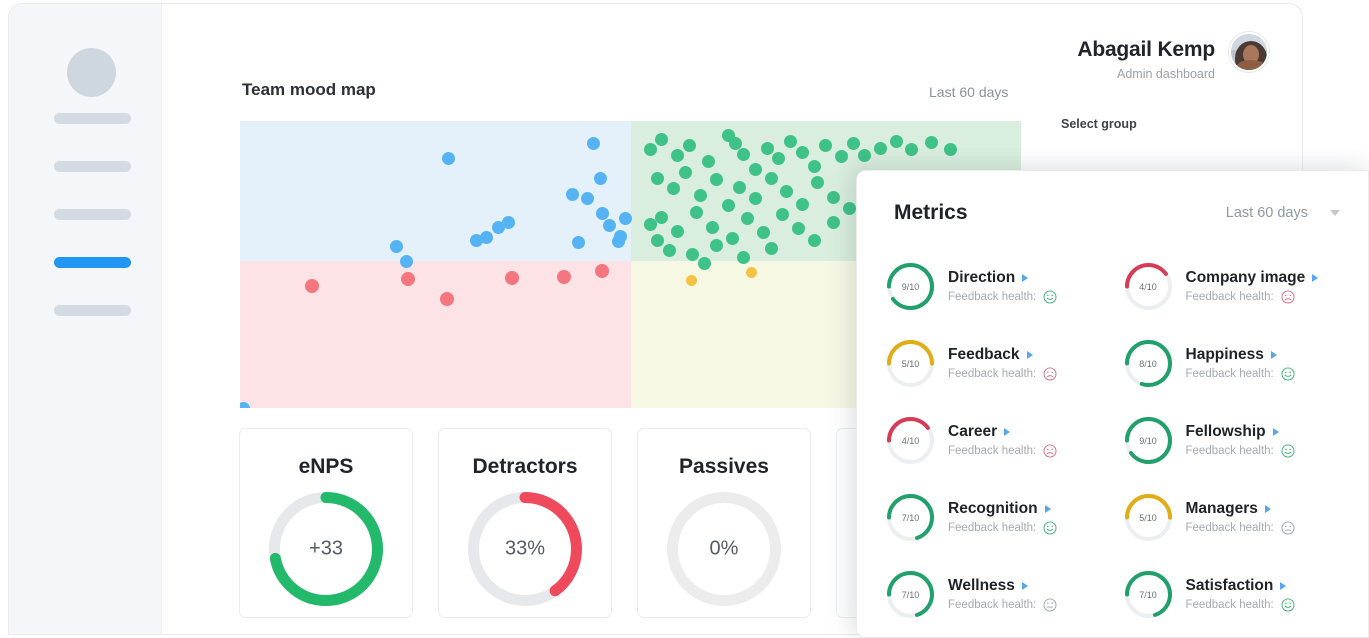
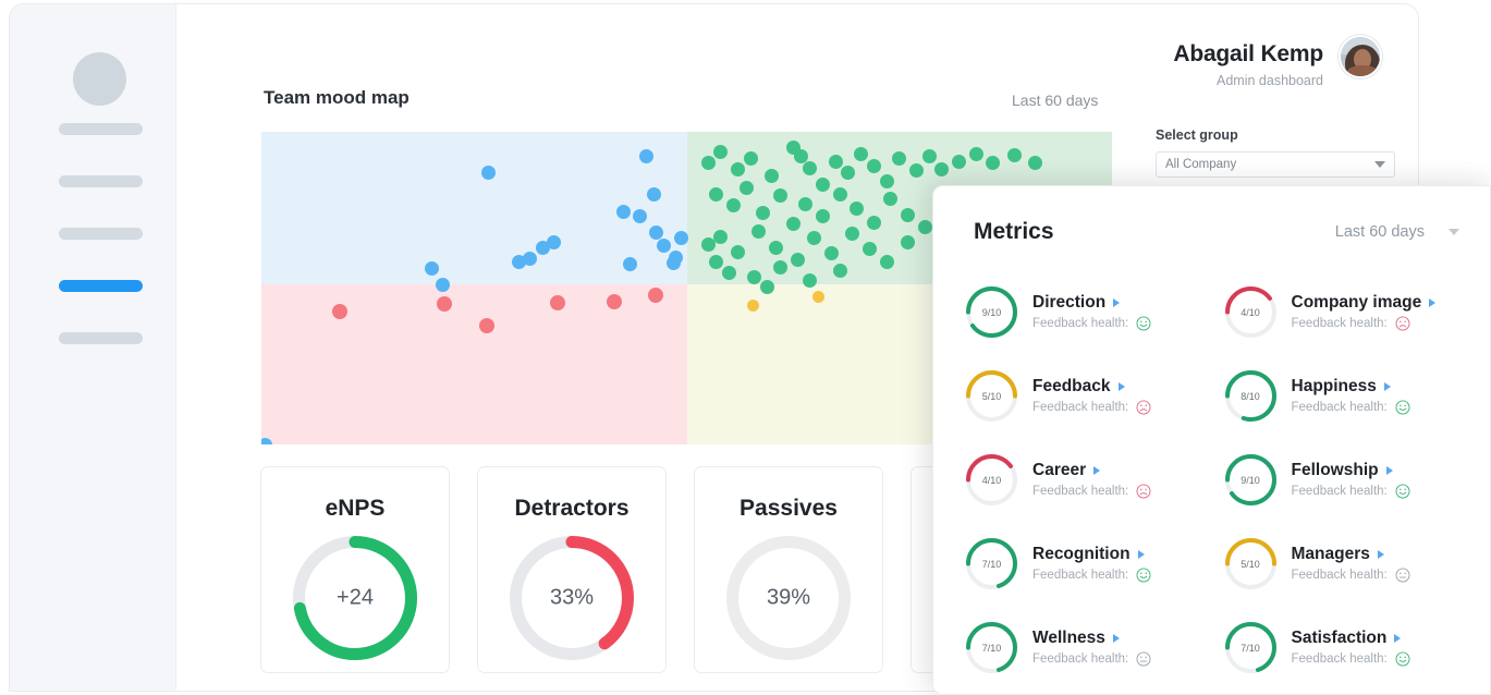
  Abagail Kemp
  Admin dashboard
  Select group
+ All Company
  Team mood map
  Last 60 days
  eNPS
- +33
+ +24
  Detractors
  33%
  Passives
- 0%
+ 39%
  Metrics
  Last 60 days
  9/10
  Direction
  Feedback health:
  4/10
  Company image
  Feedback health:
  5/10
  Feedback
  Feedback health:
  8/10
  Happiness
  Feedback health:
  4/10
  Career
  Feedback health:
  9/10
  Fellowship
  Feedback health:
  7/10
  Recognition
  Feedback health:
  5/10
  Managers
  Feedback health:
  7/10
  Wellness
  Feedback health:
  7/10
  Satisfaction
  Feedback health:
